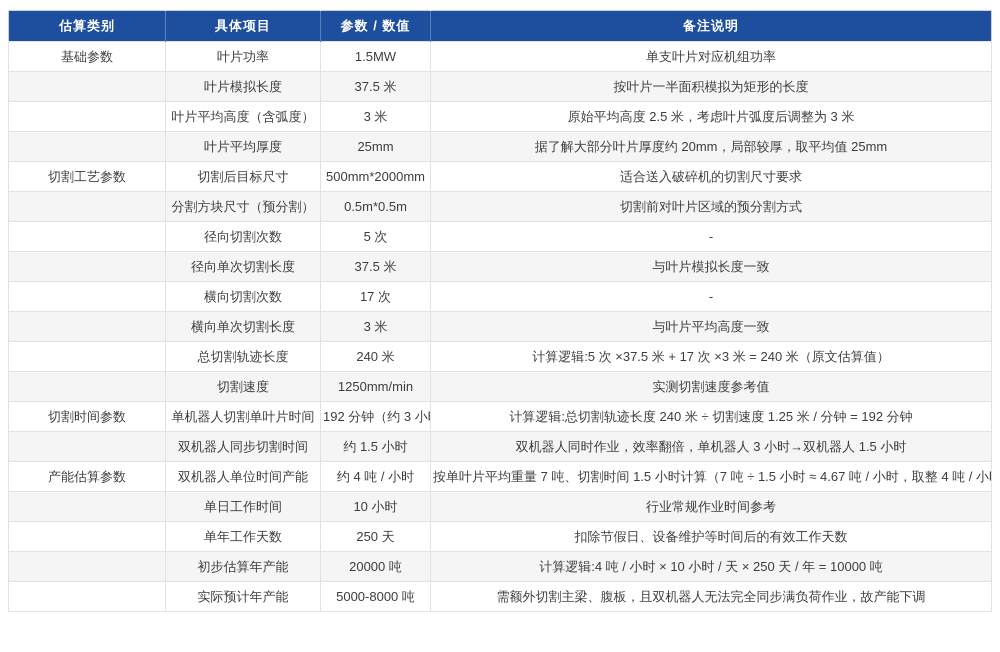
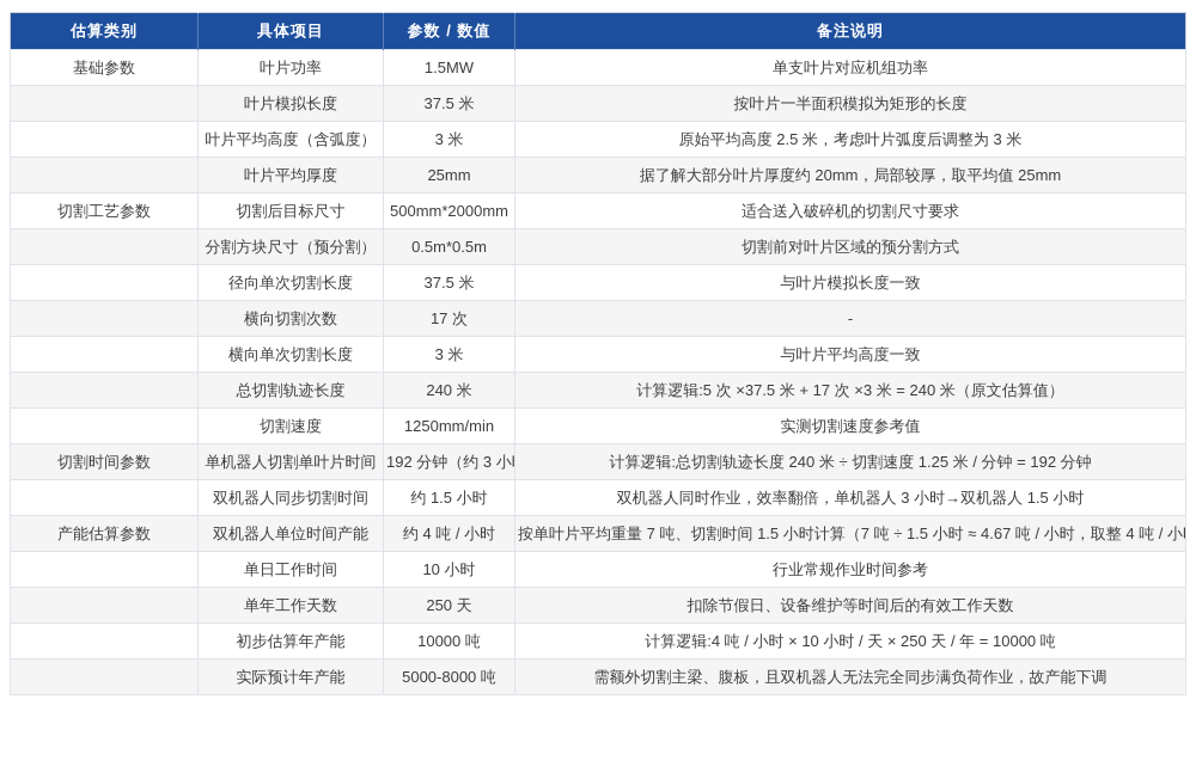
  估算类别	具体项目	参数 / 数值	备注说明
  基础参数	叶片功率	1.5MW	单支叶片对应机组功率
  	叶片模拟长度	37.5 米	按叶片一半面积模拟为矩形的长度
  	叶片平均高度（含弧度）	3 米	原始平均高度 2.5 米，考虑叶片弧度后调整为 3 米
  	叶片平均厚度	25mm	据了解大部分叶片厚度约 20mm，局部较厚，取平均值 25mm
  切割工艺参数	切割后目标尺寸	500mm*2000mm	适合送入破碎机的切割尺寸要求
  	分割方块尺寸（预分割）	0.5m*0.5m	切割前对叶片区域的预分割方式
- 	径向切割次数	5 次	-
  	径向单次切割长度	37.5 米	与叶片模拟长度一致
  	横向切割次数	17 次	-
  	横向单次切割长度	3 米	与叶片平均高度一致
  	总切割轨迹长度	240 米	计算逻辑:5 次 ×37.5 米 + 17 次 ×3 米 = 240 米（原文估算值）
  	切割速度	1250mm/min	实测切割速度参考值
  切割时间参数	单机器人切割单叶片时间	192 分钟（约 3 小	计算逻辑:总切割轨迹长度 240 米 ÷ 切割速度 1.25 米 / 分钟 = 192 分钟
  	双机器人同步切割时间	约 1.5 小时	双机器人同时作业，效率翻倍，单机器人 3 小时→双机器人 1.5 小时
  产能估算参数	双机器人单位时间产能	约 4 吨 / 小时	按单叶片平均重量 7 吨、切割时间 1.5 小时计算（7 吨 ÷ 1.5 小时 ≈ 4.67 吨 / 小时，取整 4 吨 / 小
  	单日工作时间	10 小时	行业常规作业时间参考
  	单年工作天数	250 天	扣除节假日、设备维护等时间后的有效工作天数
- 	初步估算年产能	20000 吨	计算逻辑:4 吨 / 小时 × 10 小时 / 天 × 250 天 / 年 = 10000 吨
+ 	初步估算年产能	10000 吨	计算逻辑:4 吨 / 小时 × 10 小时 / 天 × 250 天 / 年 = 10000 吨
  	实际预计年产能	5000-8000 吨	需额外切割主梁、腹板，且双机器人无法完全同步满负荷作业，故产能下调
